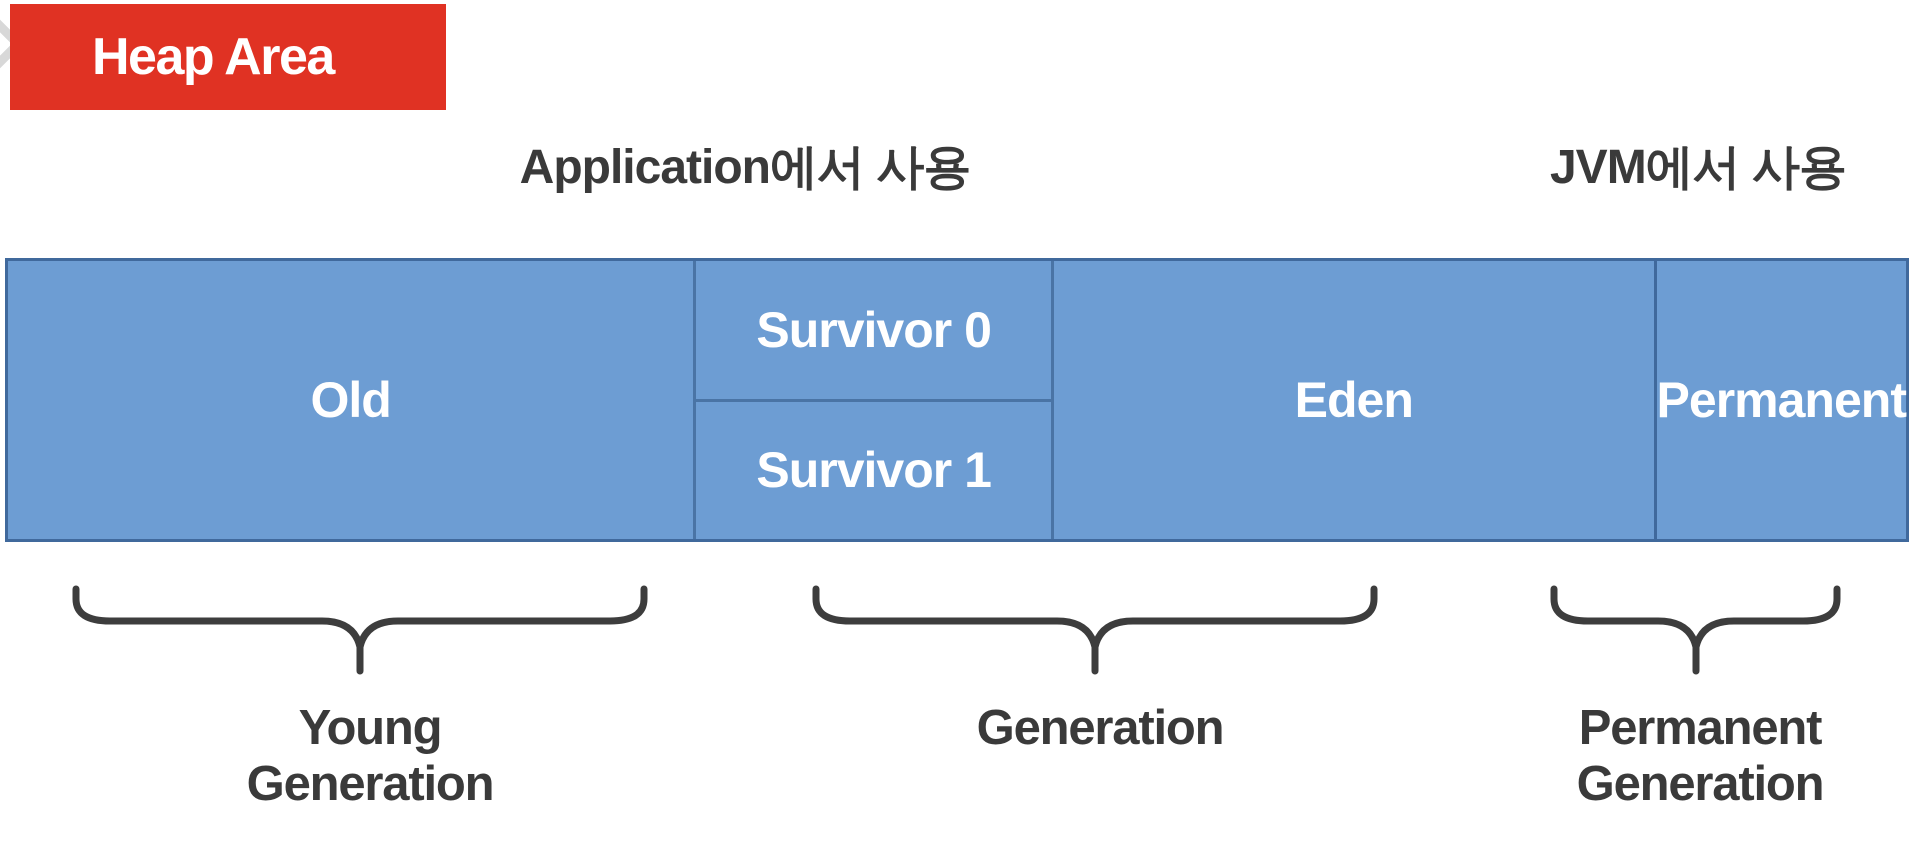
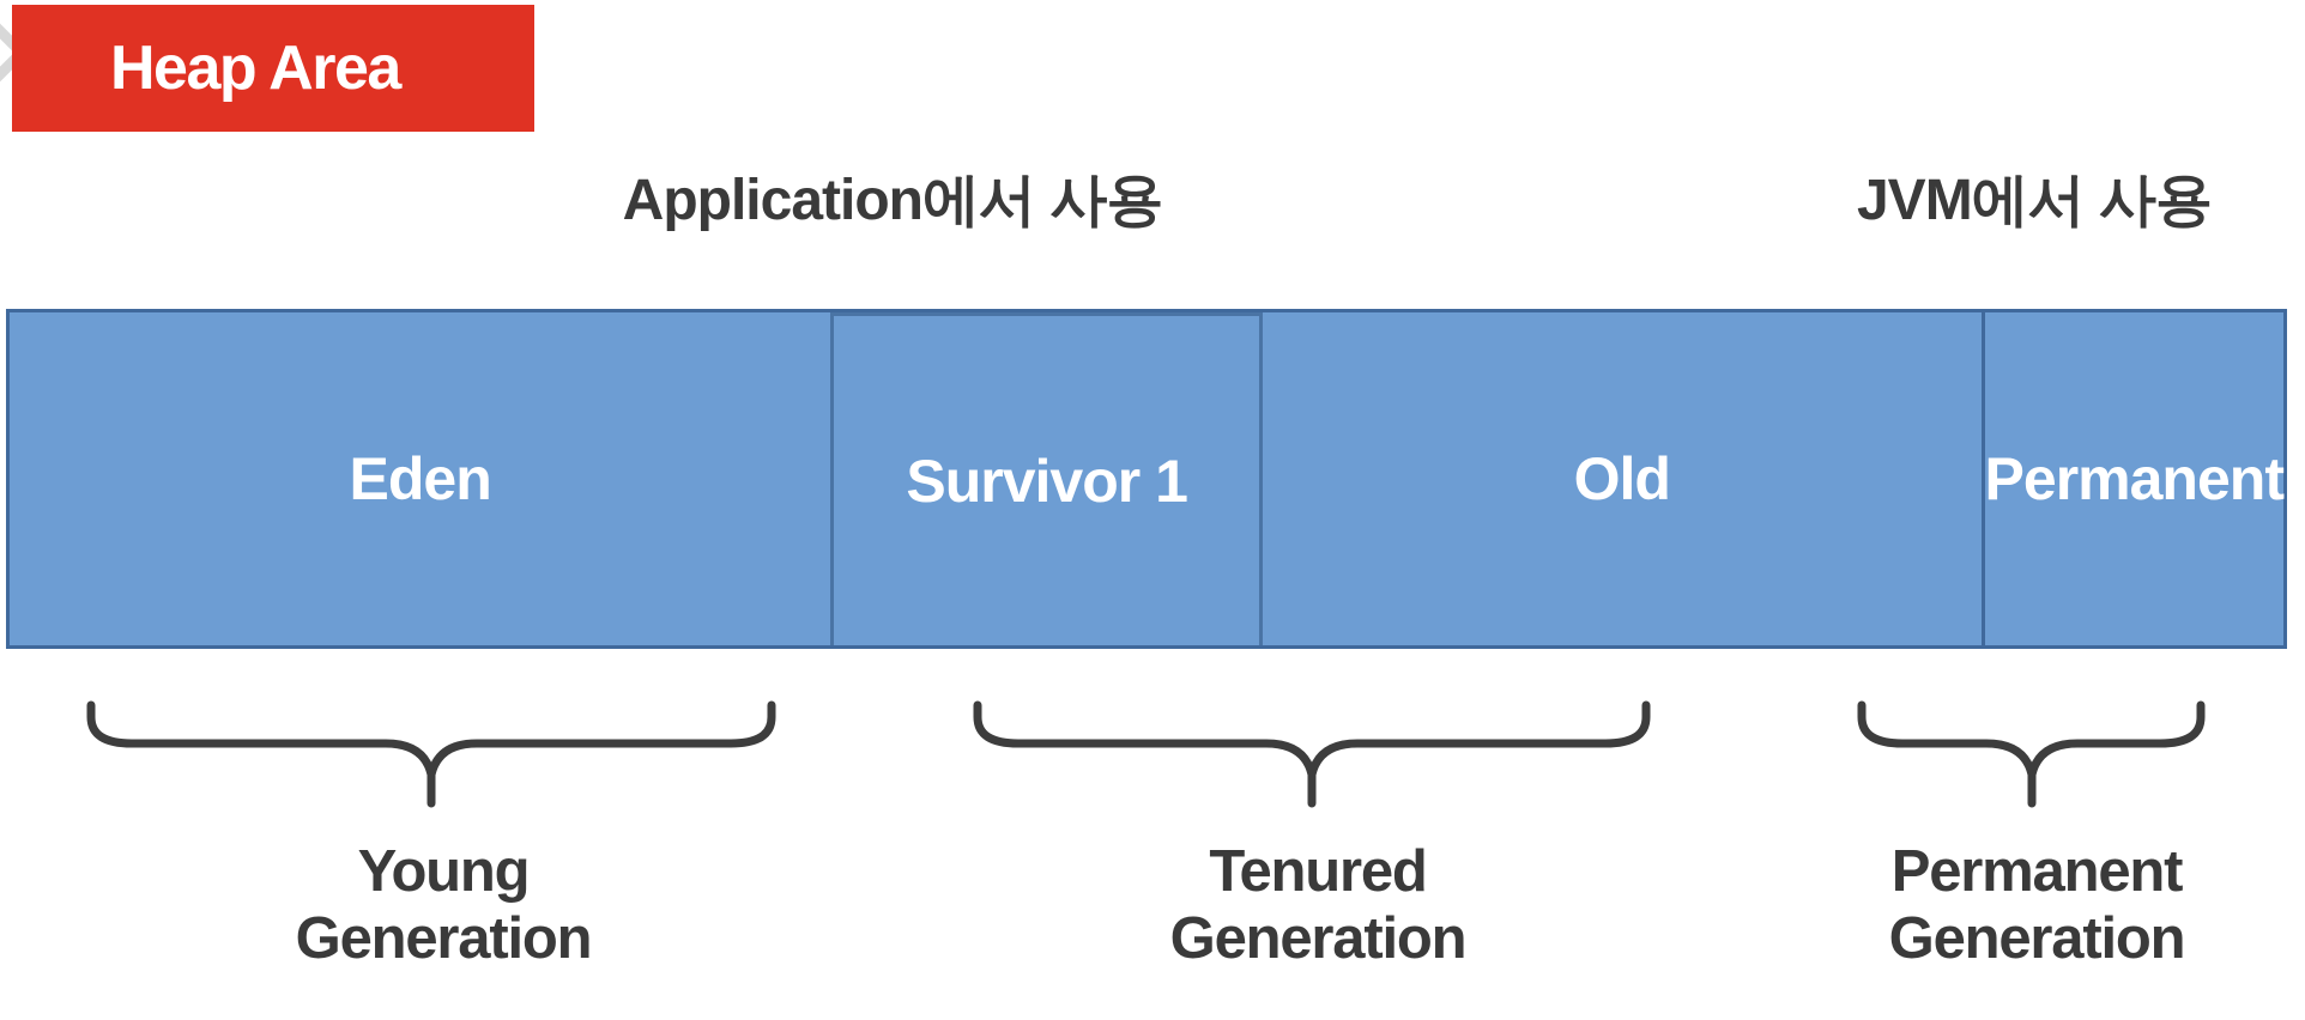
  Heap Area
  Application에서 사용
  JVM에서 사용
- Old
+ Eden
- Survivor 0
  Survivor 1
- Eden
+ Old
  Permanent
  Young
  Generation
+ Tenured
  Generation
  Permanent
  Generation
